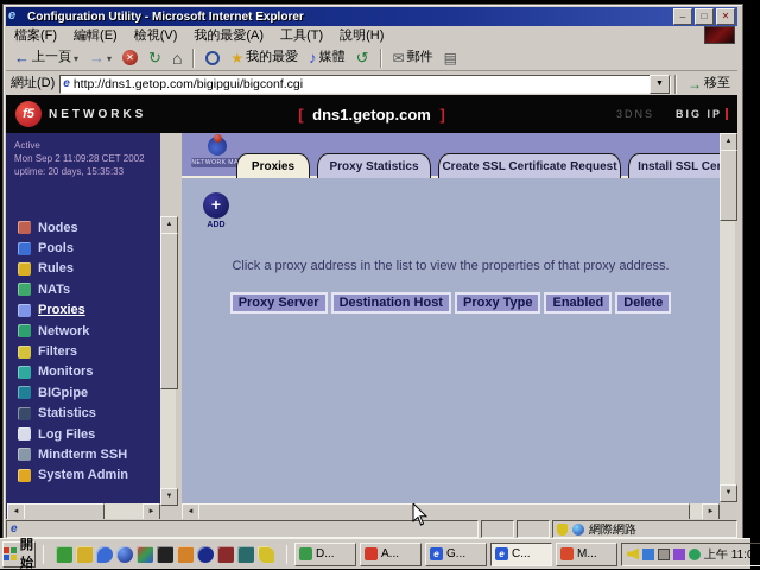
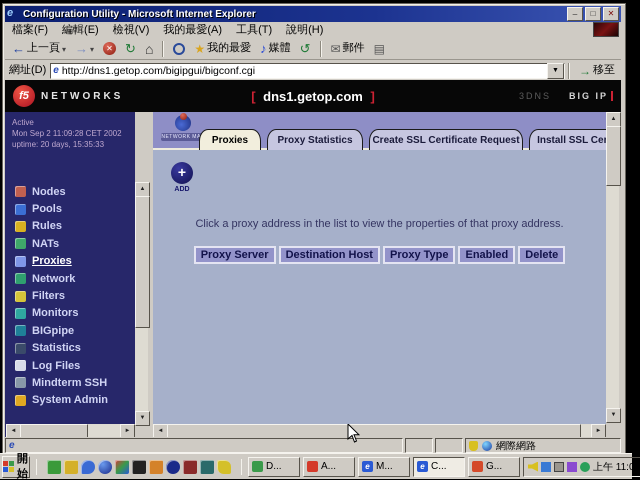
  Configuration Utility - Microsoft Internet Explorer
  檔案(F)
  編輯(E)
  檢視(V)
  我的最愛(A)
  工具(T)
  說明(H)
  上一頁
  我的最愛
  媒體
  郵件
  網址(D)
  http://dns1.getop.com/bigipgui/bigconf.cgi
  移至
  f5
  NETWORKS
  [ dns1.getop.com ]
  3DNS
  BIG IP
  Active
  Mon Sep 2 11:09:28 CET 2002
  uptime: 20 days, 15:35:33
  Nodes
  Pools
  Rules
  NATs
  Proxies
  Network
  Filters
  Monitors
  BIGpipe
  Statistics
  Log Files
  Mindterm SSH
  System Admin
  Proxies
  Proxy Statistics
  Create SSL Certificate Request
  Install SSL Ce
  Click a proxy address in the list to view the properties of that proxy address.
  Proxy Server
  Destination Host
  Proxy Type
  Enabled
  Delete
  網際網路
  開始
  D...
  A...
- G...
+ M...
  C...
- M...
+ G...
  上午 11:00
